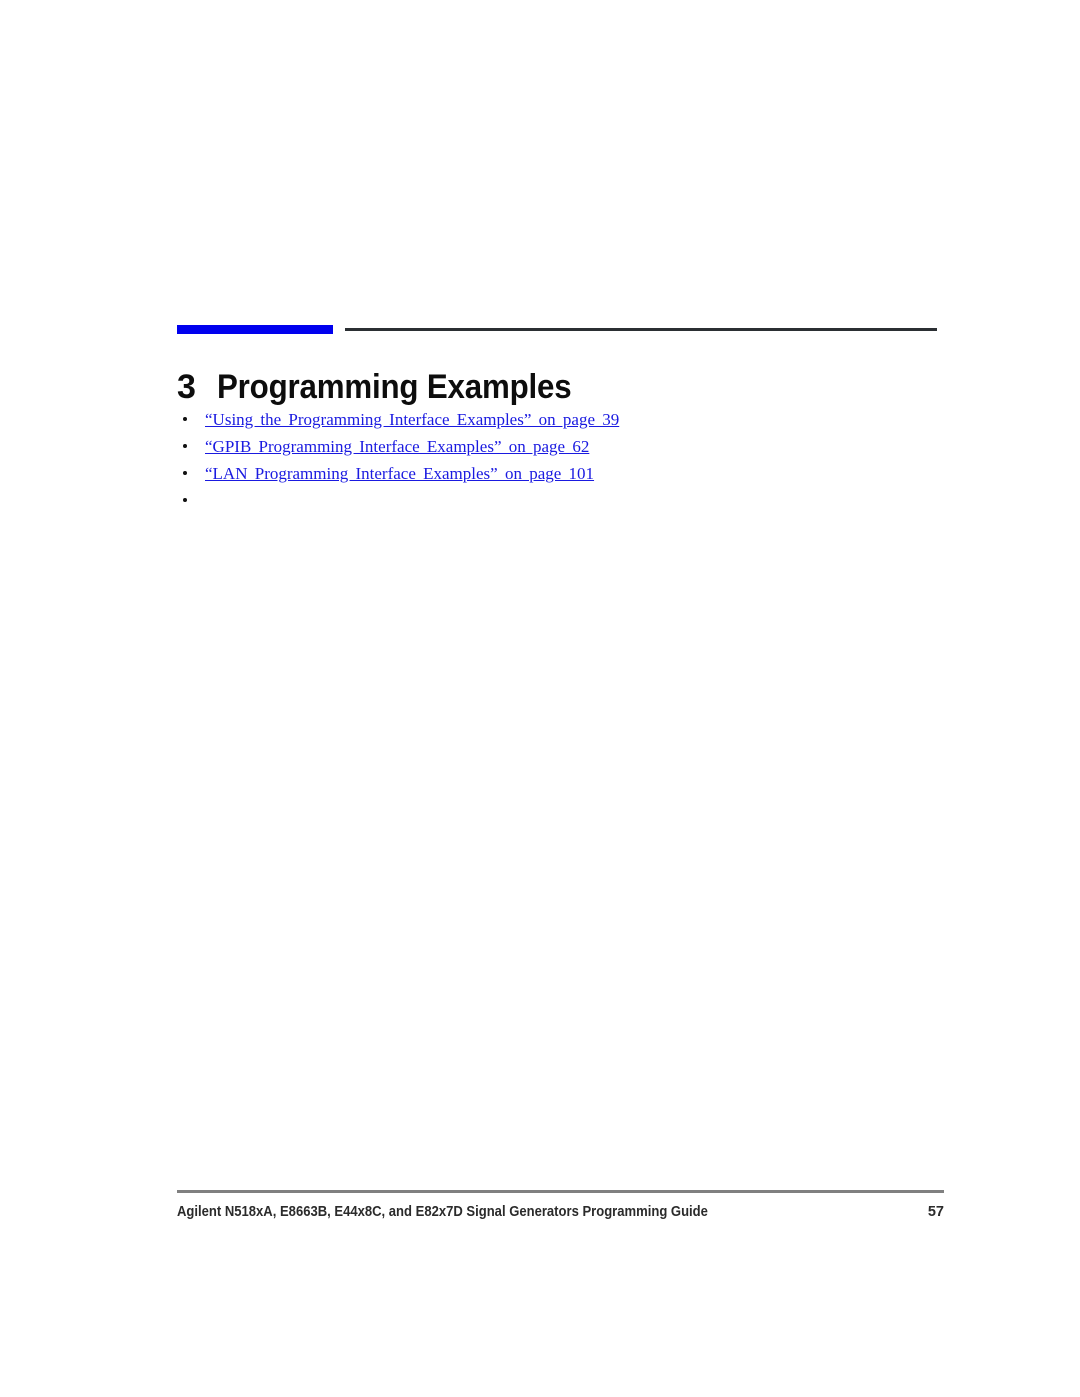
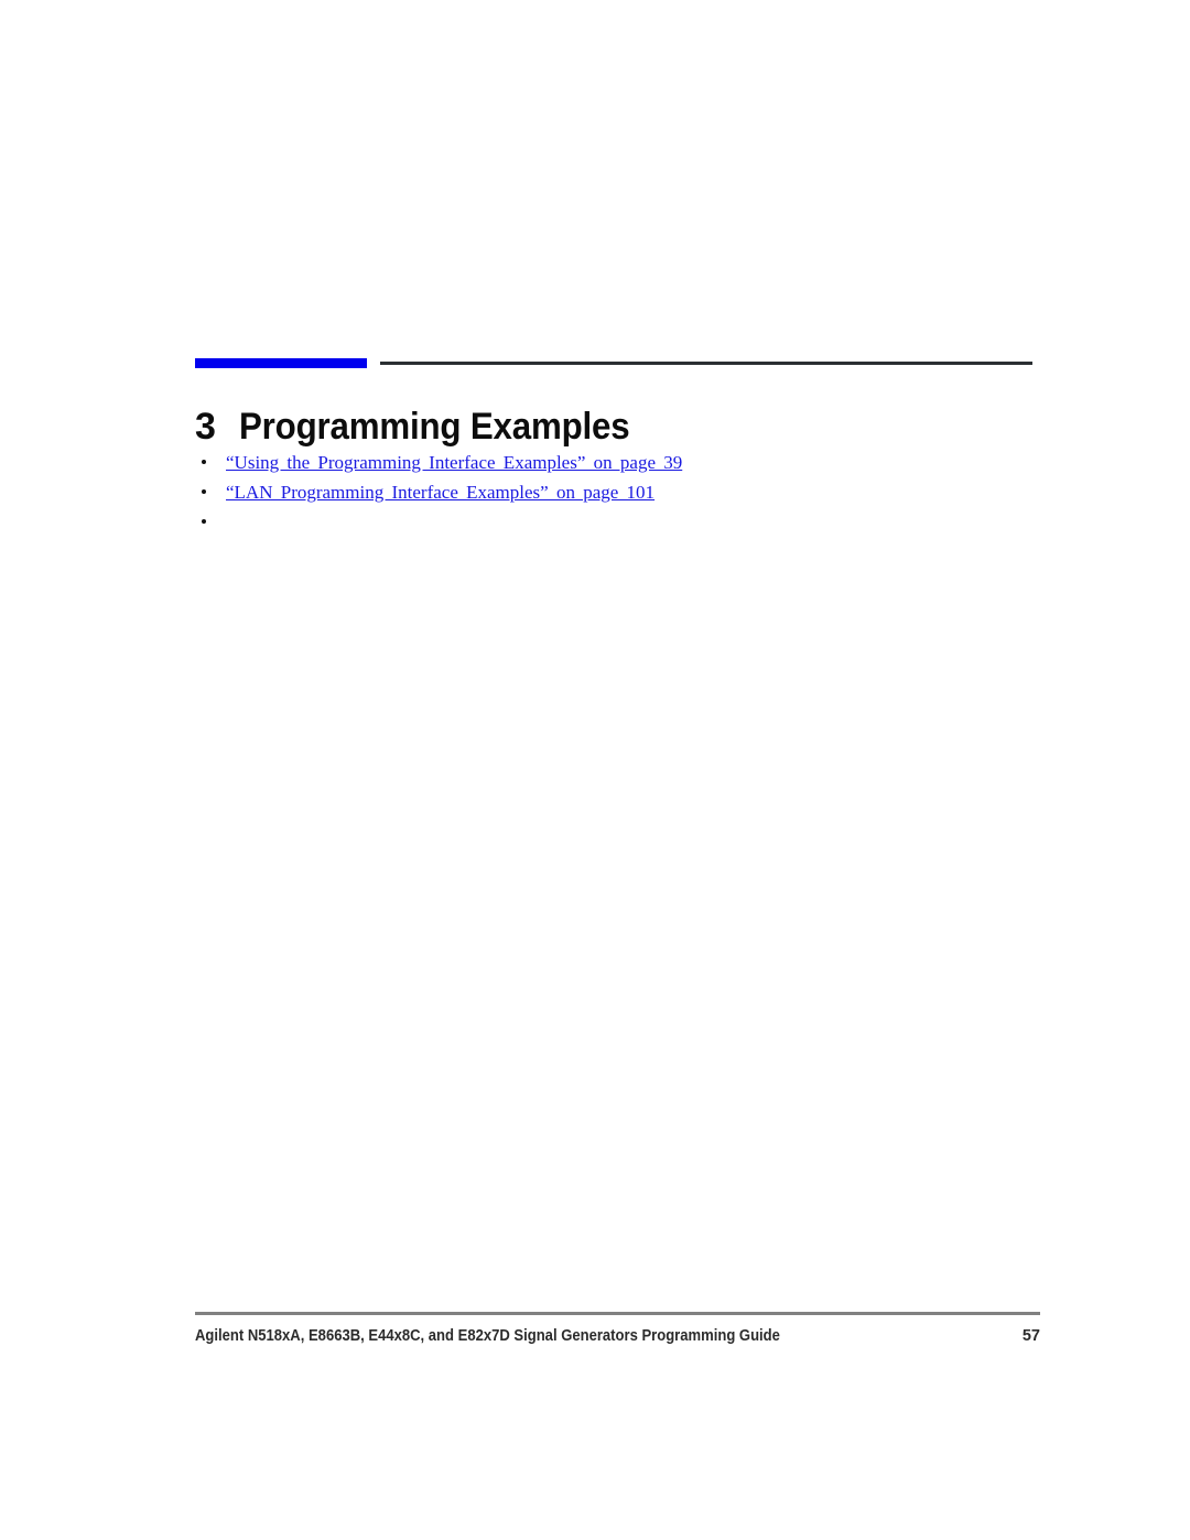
  3
  Programming Examples
  “Using the Programming Interface Examples” on page 39
- “GPIB Programming Interface Examples” on page 62
  “LAN Programming Interface Examples” on page 101
  Agilent N518xA, E8663B, E44x8C, and E82x7D Signal Generators Programming Guide
  57
